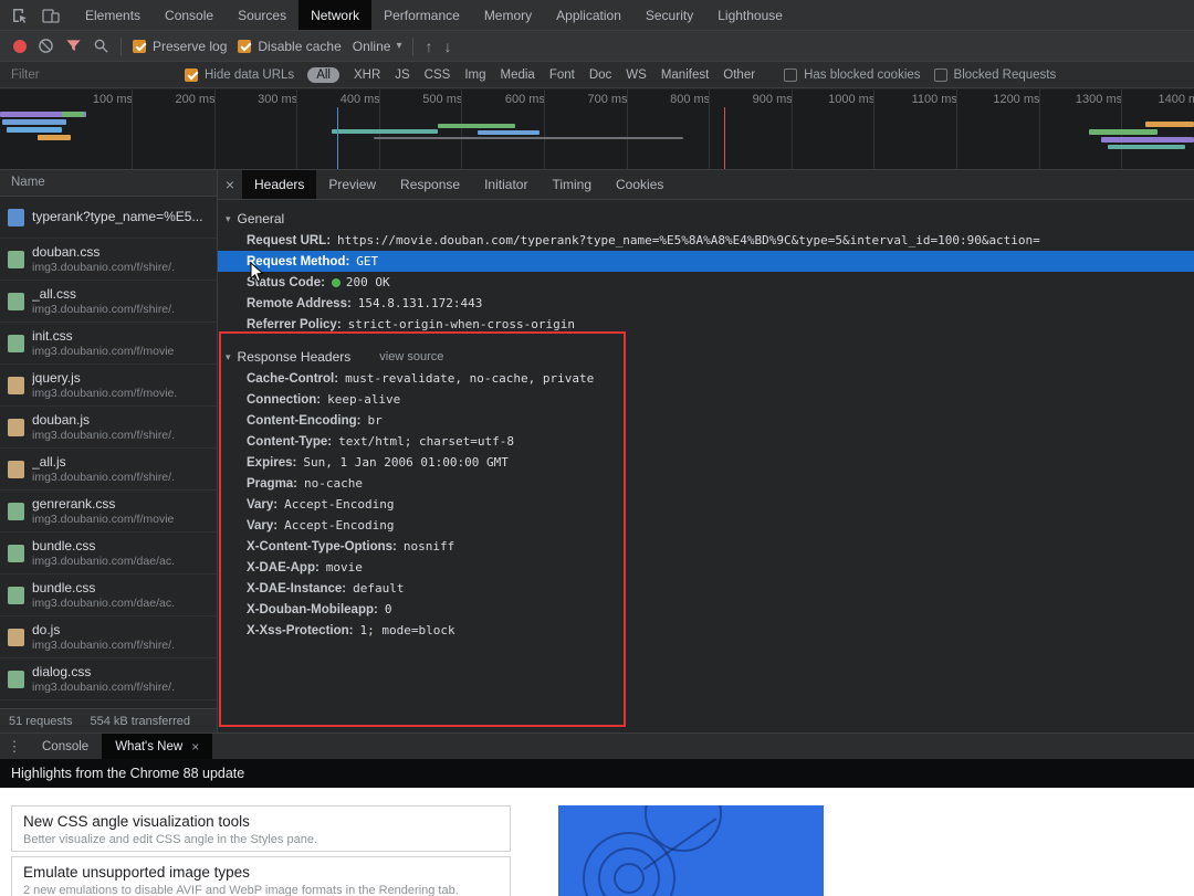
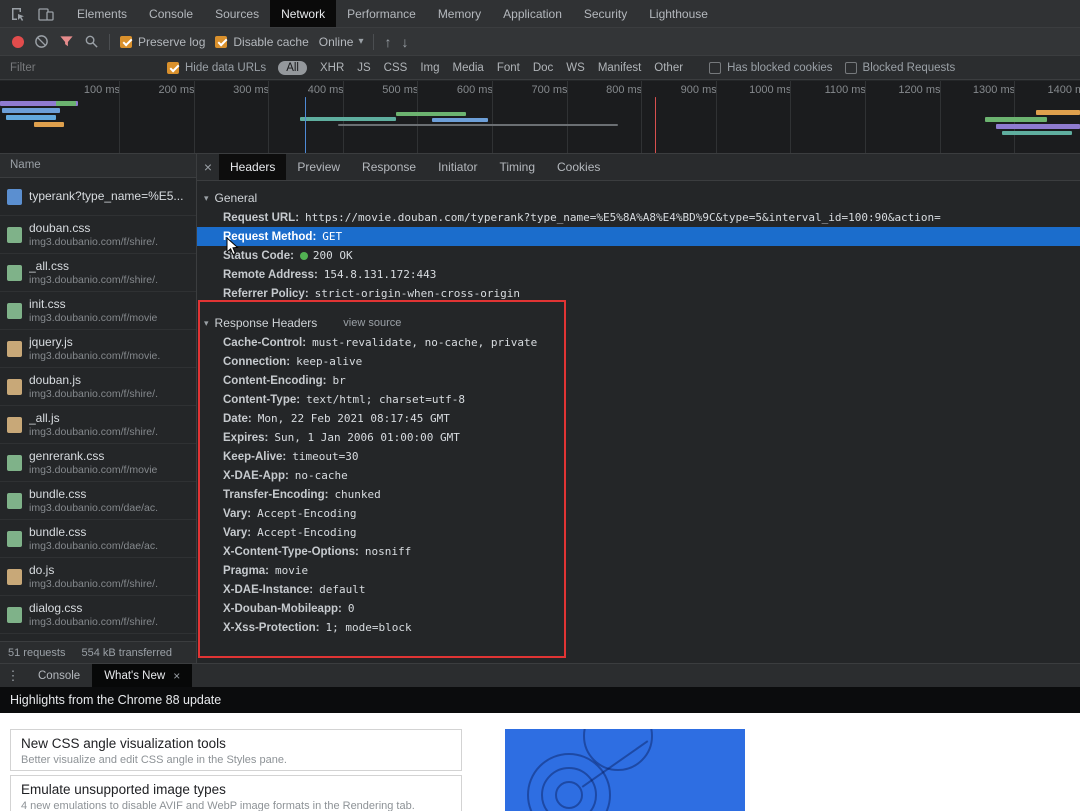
  Elements
  Console
  Sources
  Network
  Performance
  Memory
  Application
  Security
  Lighthouse
  Preserve log
  Disable cache
  Online
  ▾
  ↑
  ↓
  Filter
  Hide data URLs
  All
  XHR
  JS
  CSS
  Img
  Media
  Font
  Doc
  WS
  Manifest
  Other
  Has blocked cookies
  Blocked Requests
  100 ms
  200 ms
  300 ms
  400 ms
  500 ms
  600 ms
  700 ms
  800 ms
  900 ms
  1000 ms
  1100 ms
  1200 ms
  1300 ms
  Name
  typerank?type_name=%E5...
  douban.css
  img3.doubanio.com/f/shire/.
  _all.css
  img3.doubanio.com/f/shire/.
  init.css
  img3.doubanio.com/f/movie
  jquery.js
  img3.doubanio.com/f/movie.
  douban.js
  img3.doubanio.com/f/shire/.
  _all.js
  img3.doubanio.com/f/shire/.
  genrerank.css
  img3.doubanio.com/f/movie
  bundle.css
  img3.doubanio.com/dae/ac.
  bundle.css
  img3.doubanio.com/dae/ac.
  do.js
  img3.doubanio.com/f/shire/.
  dialog.css
  img3.doubanio.com/f/shire/.
  51 requests
  554 kB transferred
  ×
  Headers
  Preview
  Response
  Initiator
  Timing
  Cookies
  ▾
  General
  Request URL: https://movie.douban.com/typerank?type_name=%E5%8A%A8%E4%BD%9C&type=5&interval_id=100:90&action=
  Request Method: GET
  Status Code: 200 OK
  Remote Address: 154.8.131.172:443
  Referrer Policy: strict-origin-when-cross-origin
  ▾
  Response Headers
  view source
  Cache-Control: must-revalidate, no-cache, private
  Connection: keep-alive
  Content-Encoding: br
  Content-Type: text/html; charset=utf-8
+ Date: Mon, 22 Feb 2021 08:17:45 GMT
  Expires: Sun, 1 Jan 2006 01:00:00 GMT
+ Keep-Alive: timeout=30
- Pragma: no-cache
+ X-DAE-App: no-cache
+ Transfer-Encoding: chunked
  Vary: Accept-Encoding
  Vary: Accept-Encoding
  X-Content-Type-Options: nosniff
- X-DAE-App: movie
+ Pragma: movie
  X-DAE-Instance: default
  X-Douban-Mobileapp: 0
  X-Xss-Protection: 1; mode=block
  ⋮
  Console
  What's New
  ×
  Highlights from the Chrome 88 update
  New CSS angle visualization tools
  Better visualize and edit CSS angle in the Styles pane.
  Emulate unsupported image types
- 2 new emulations to disable AVIF and WebP image formats in the Rendering tab.
+ 4 new emulations to disable AVIF and WebP image formats in the Rendering tab.
